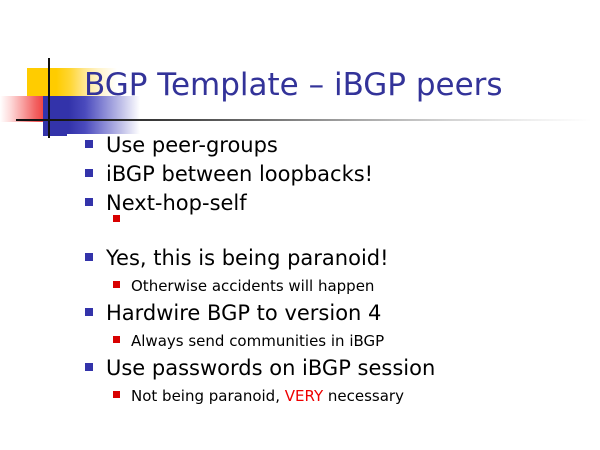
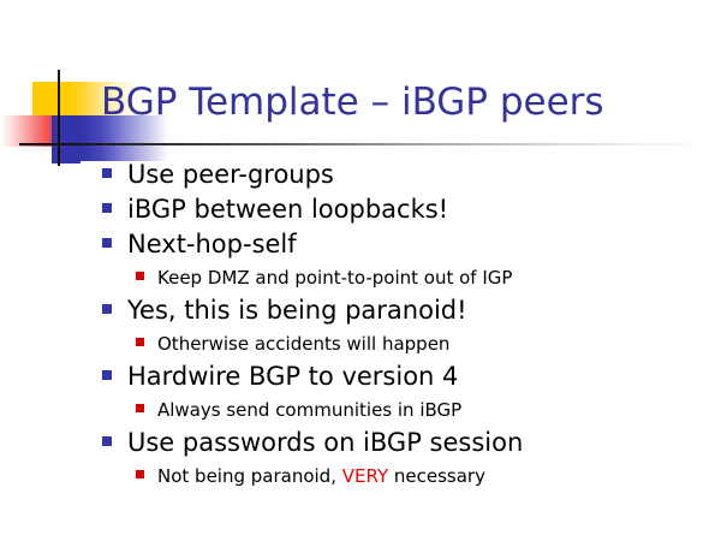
  BGP Template – iBGP peers
  Use peer-groups
  iBGP between loopbacks!
  Next-hop-self
+ Keep DMZ and point-to-point out of IGP
  Yes, this is being paranoid!
  Otherwise accidents will happen
  Hardwire BGP to version 4
  Always send communities in iBGP
  Use passwords on iBGP session
  Not being paranoid, VERY necessary
